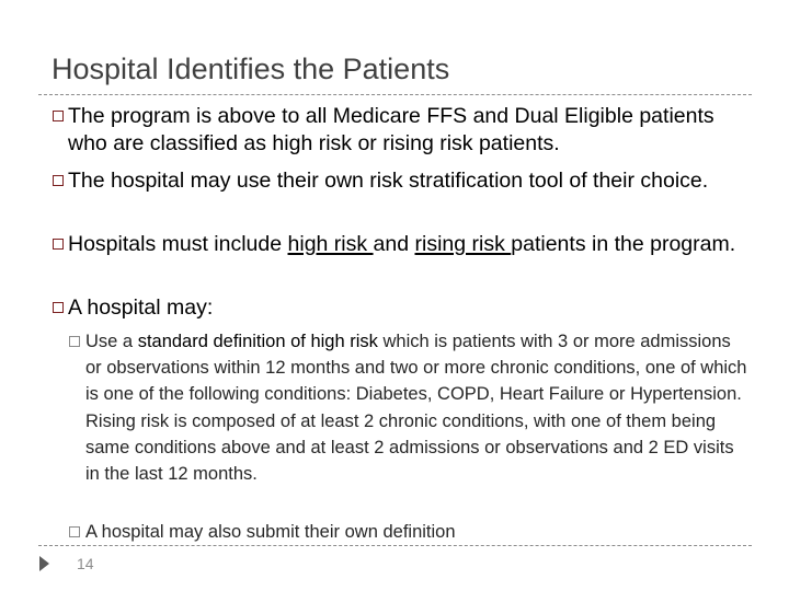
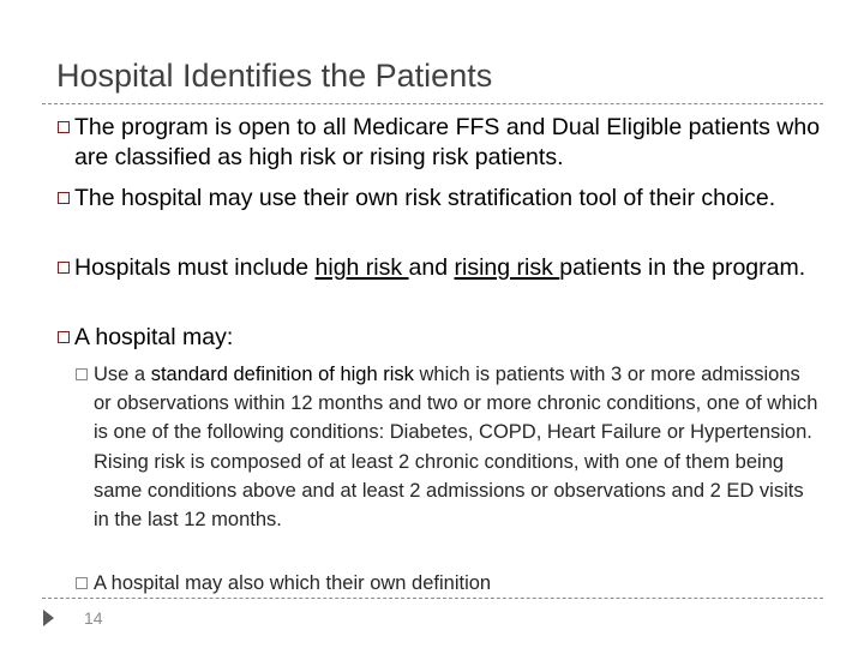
  Hospital Identifies the Patients
- The program is above to all Medicare FFS and Dual Eligible patients who are classified as high risk or rising risk patients.
+ The program is open to all Medicare FFS and Dual Eligible patients who are classified as high risk or rising risk patients.
  The hospital may use their own risk stratification tool of their choice.
  Hospitals must include high risk and rising risk patients in the program.
  A hospital may:
  Use a standard definition of high risk which is patients with 3 or more admissions or observations within 12 months and two or more chronic conditions, one of which is one of the following conditions: Diabetes, COPD, Heart Failure or Hypertension. Rising risk is composed of at least 2 chronic conditions, with one of them being same conditions above and at least 2 admissions or observations and 2 ED visits in the last 12 months.
- A hospital may also submit their own definition
+ A hospital may also which their own definition
  14
